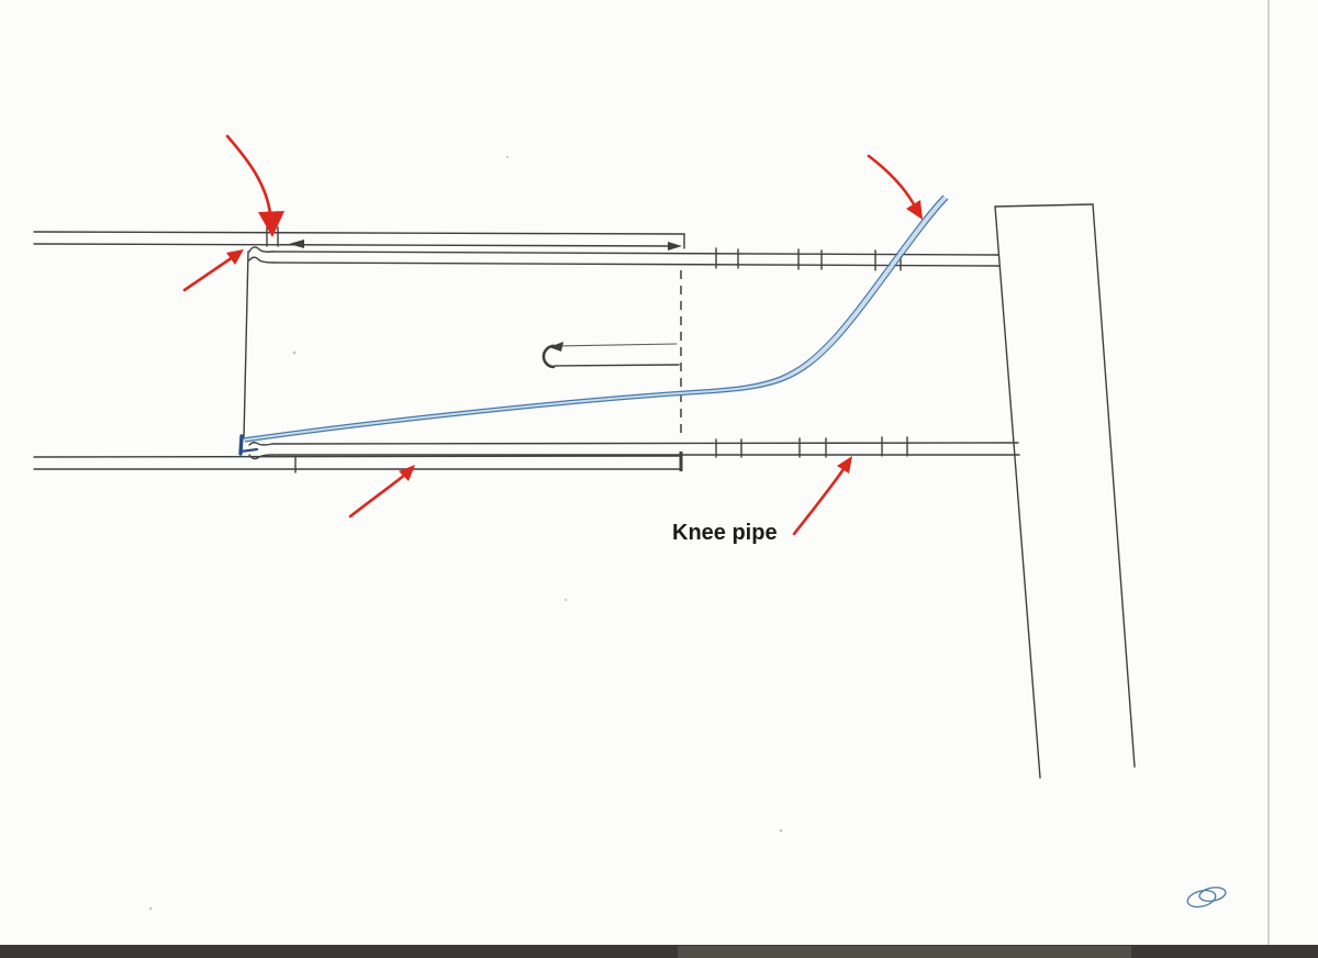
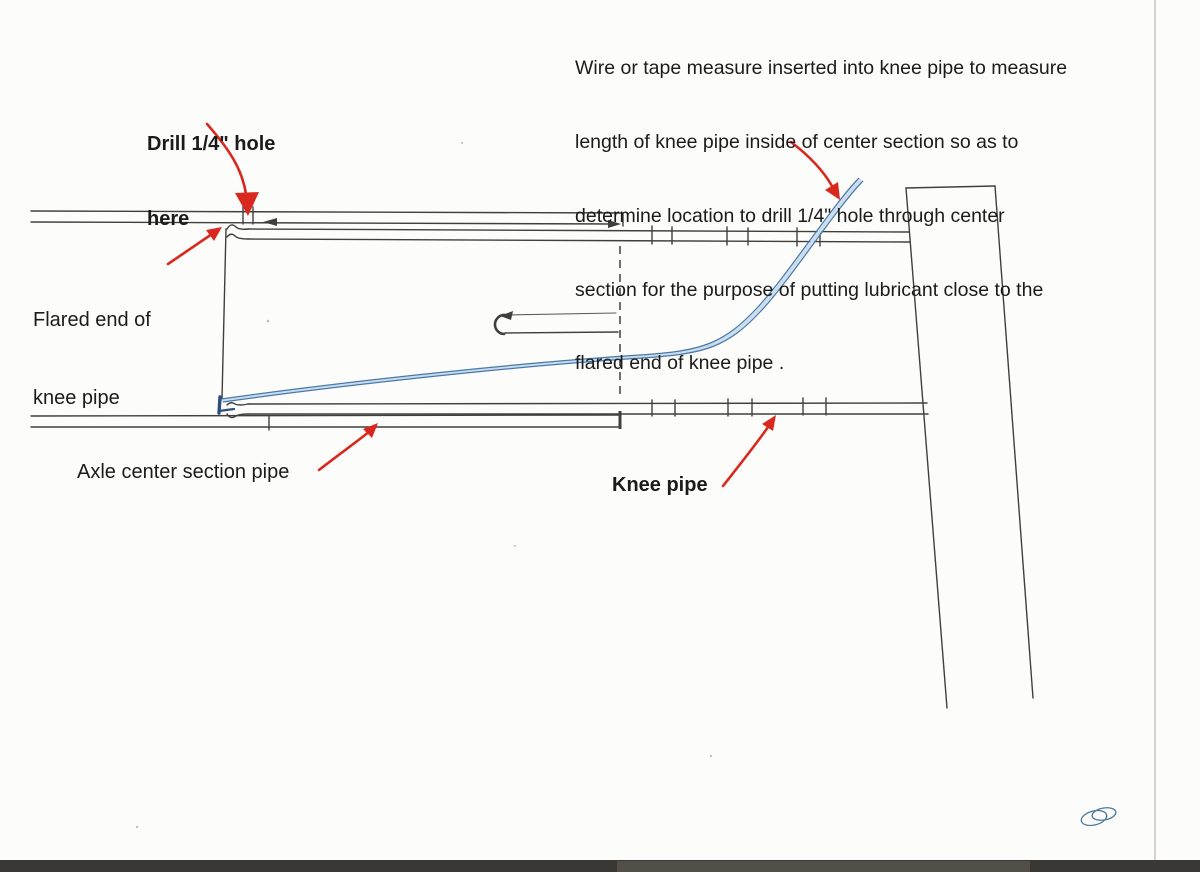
+ Wire or tape measure inserted into knee pipe to measure
+ length of knee pipe inside of center section so as to
+ determine location to drill 1/4" hole through center
+ section for the purpose of putting lubricant close to the
+ flared end of knee pipe .
+ Drill 1/4" hole
+ here
+ Flared end of
+ knee pipe
+ Axle center section pipe
  Knee pipe
